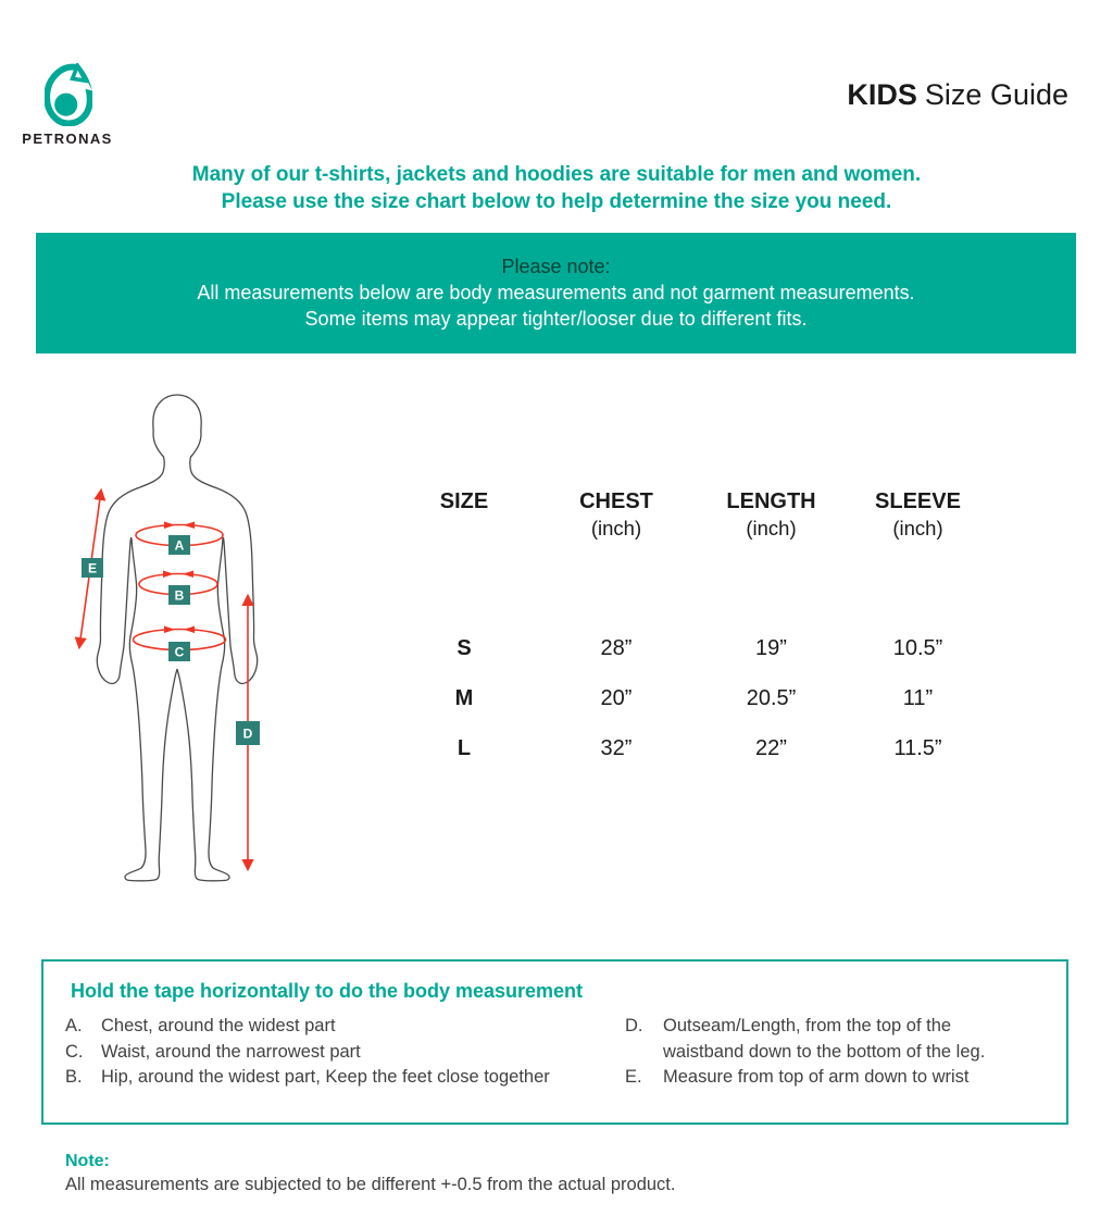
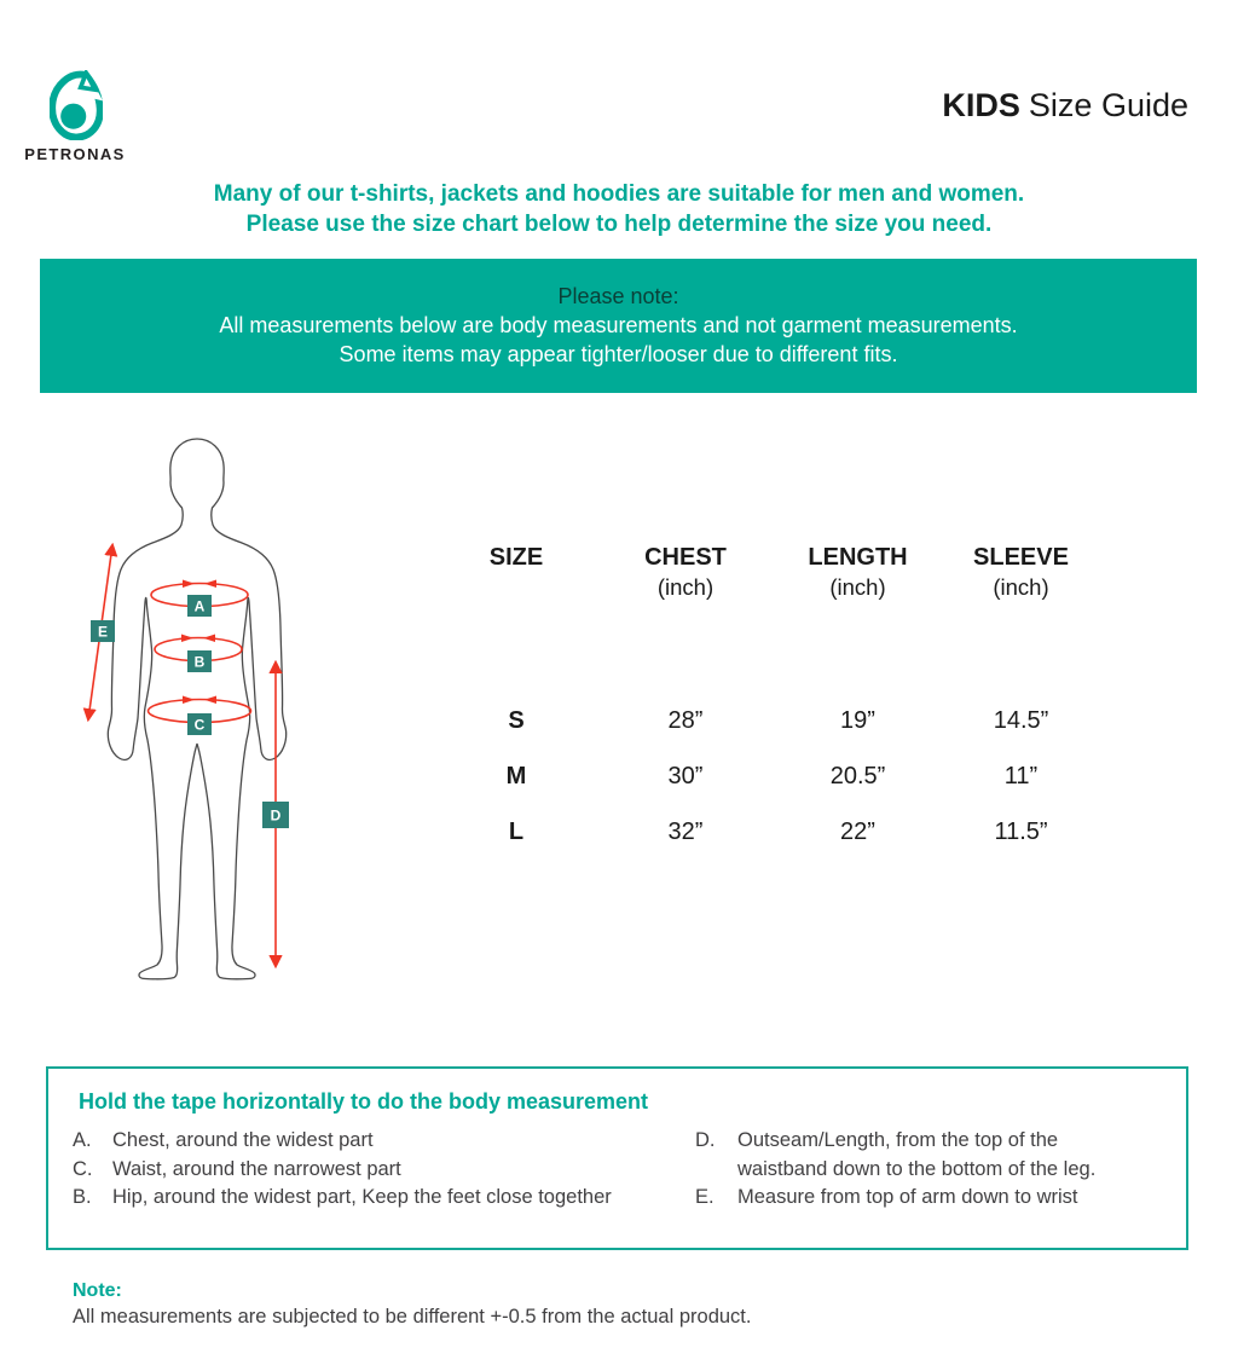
  PETRONAS
  KIDS Size Guide
  Many of our t-shirts, jackets and hoodies are suitable for men and women.
  Please use the size chart below to help determine the size you need.
  Please note:
  All measurements below are body measurements and not garment measurements.
  Some items may appear tighter/looser due to different fits.
  A
  B
  C
  D
  E
  SIZE
  CHEST
  LENGTH
  SLEEVE
  (inch)
  (inch)
  (inch)
  S
  28”
  19”
- 10.5”
+ 14.5”
  M
- 20”
+ 30”
  20.5”
  11”
  L
  32”
  22”
  11.5”
  Hold the tape horizontally to do the body measurement
  A.
  Chest, around the widest part
  C.
  Waist, around the narrowest part
  B.
  Hip, around the widest part, Keep the feet close together
  D.
  Outseam/Length, from the top of the waistband down to the bottom of the leg.
  E.
  Measure from top of arm down to wrist
  Note:
  All measurements are subjected to be different +-0.5 from the actual product.
